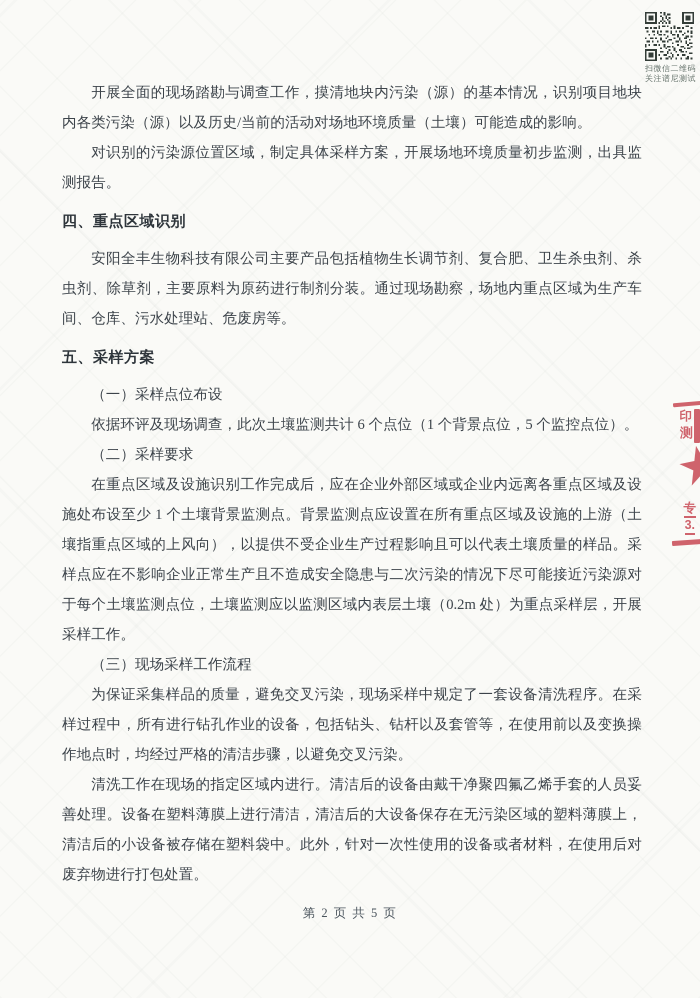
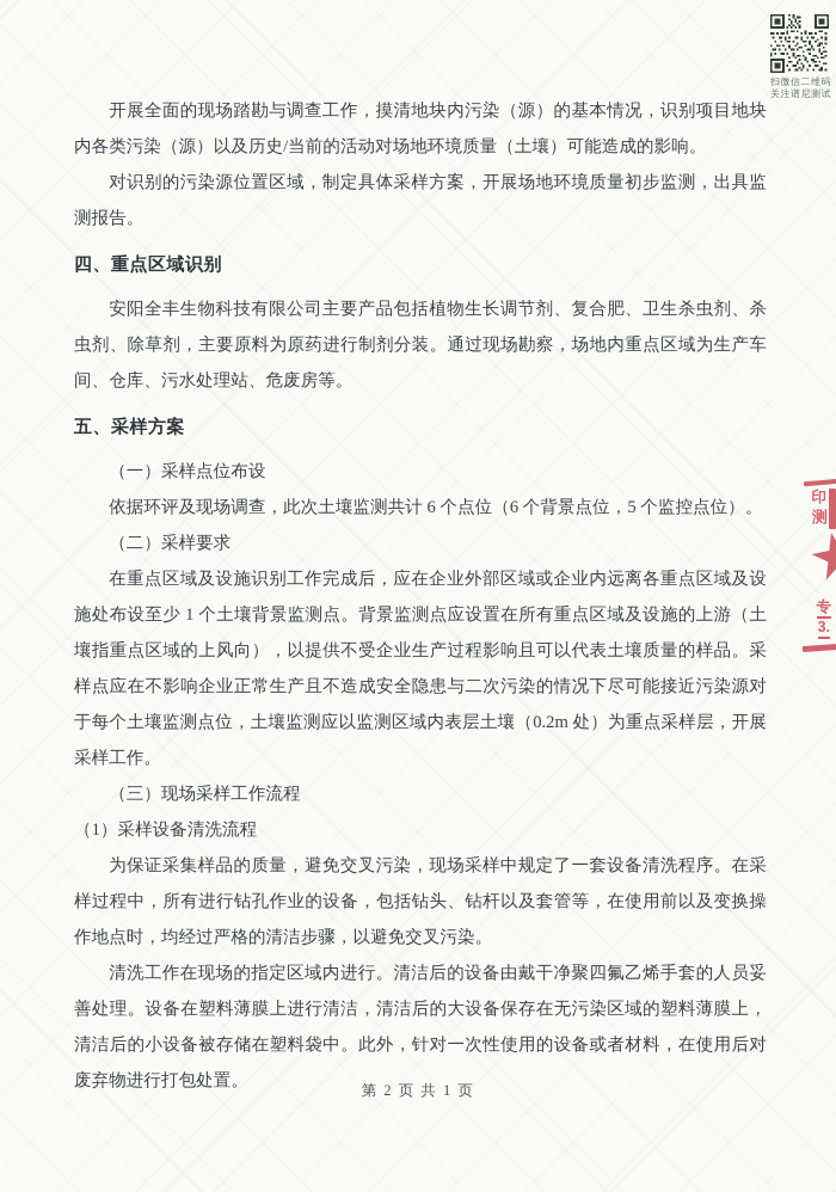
  扫微信二维码
  关注谱尼测试
  开展全面的现场踏勘与调查工作，摸清地块内污染（源）的基本情况，识别项目地块内各类污染（源）以及历史/当前的活动对场地环境质量（土壤）可能造成的影响。
  对识别的污染源位置区域，制定具体采样方案，开展场地环境质量初步监测，出具监测报告。
  四、重点区域识别
  安阳全丰生物科技有限公司主要产品包括植物生长调节剂、复合肥、卫生杀虫剂、杀虫剂、除草剂，主要原料为原药进行制剂分装。通过现场勘察，场地内重点区域为生产车间、仓库、污水处理站、危废房等。
  五、采样方案
  （一）采样点位布设
- 依据环评及现场调查，此次土壤监测共计 6 个点位（1 个背景点位，5 个监控点位）。
+ 依据环评及现场调查，此次土壤监测共计 6 个点位（6 个背景点位，5 个监控点位）。
  （二）采样要求
  在重点区域及设施识别工作完成后，应在企业外部区域或企业内远离各重点区域及设施处布设至少 1 个土壤背景监测点。背景监测点应设置在所有重点区域及设施的上游（土壤指重点区域的上风向），以提供不受企业生产过程影响且可以代表土壤质量的样品。采样点应在不影响企业正常生产且不造成安全隐患与二次污染的情况下尽可能接近污染源对于每个土壤监测点位，土壤监测应以监测区域内表层土壤（0.2m 处）为重点采样层，开展采样工作。
  （三）现场采样工作流程
+ （1）采样设备清洗流程
  为保证采集样品的质量，避免交叉污染，现场采样中规定了一套设备清洗程序。在采样过程中，所有进行钻孔作业的设备，包括钻头、钻杆以及套管等，在使用前以及变换操作地点时，均经过严格的清洁步骤，以避免交叉污染。
  清洗工作在现场的指定区域内进行。清洁后的设备由戴干净聚四氟乙烯手套的人员妥善处理。设备在塑料薄膜上进行清洁，清洁后的大设备保存在无污染区域的塑料薄膜上，清洁后的小设备被存储在塑料袋中。此外，针对一次性使用的设备或者材料，在使用后对废弃物进行打包处置。
  印
  测
  专
  3.
- 第 2 页 共 5 页
+ 第 2 页 共 1 页
